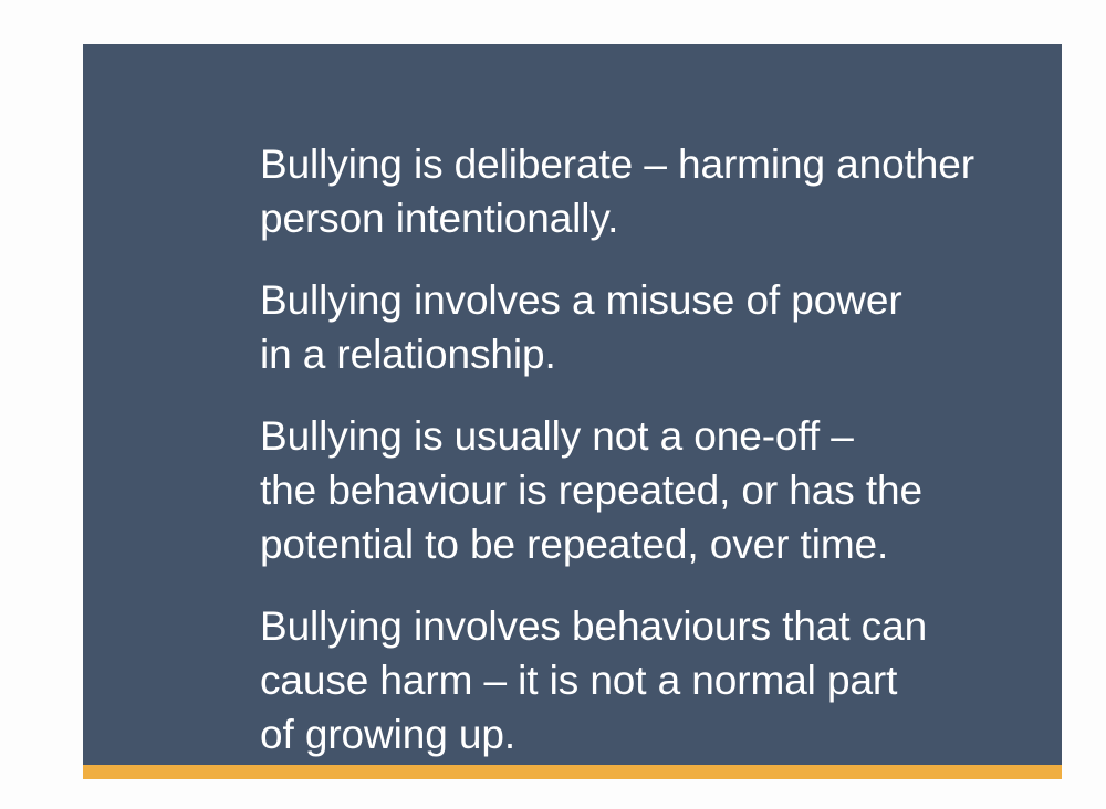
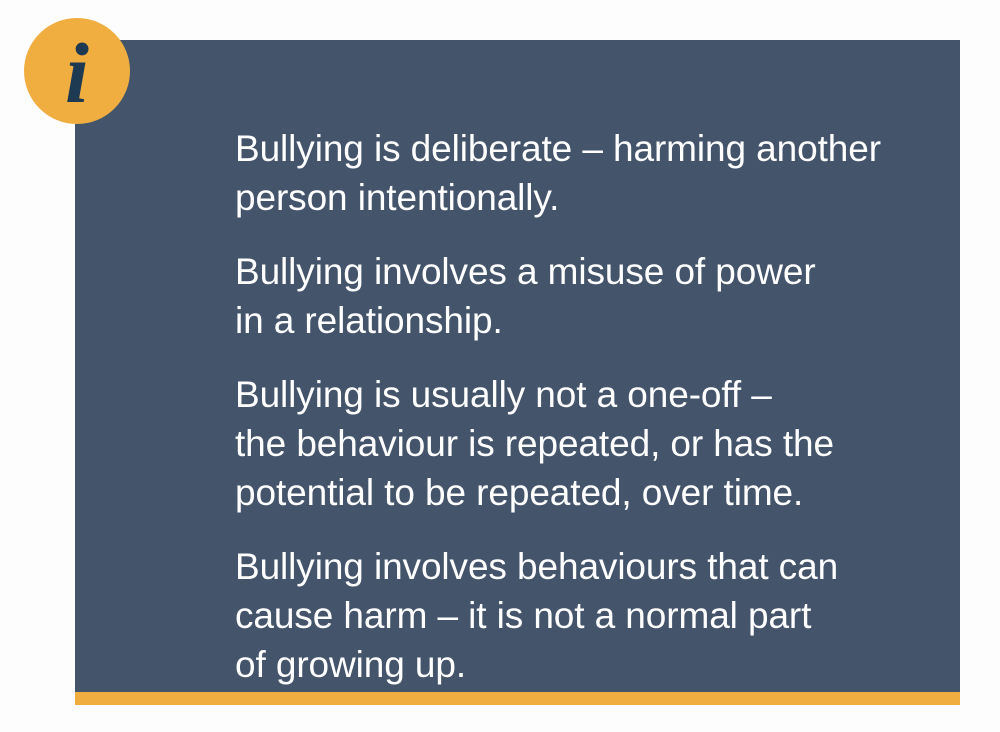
  Bullying is deliberate – harming another
  person intentionally.
  Bullying involves a misuse of power
  in a relationship.
  Bullying is usually not a one-off –
  the behaviour is repeated, or has the
  potential to be repeated, over time.
  Bullying involves behaviours that can
  cause harm – it is not a normal part
  of growing up.
+ i
